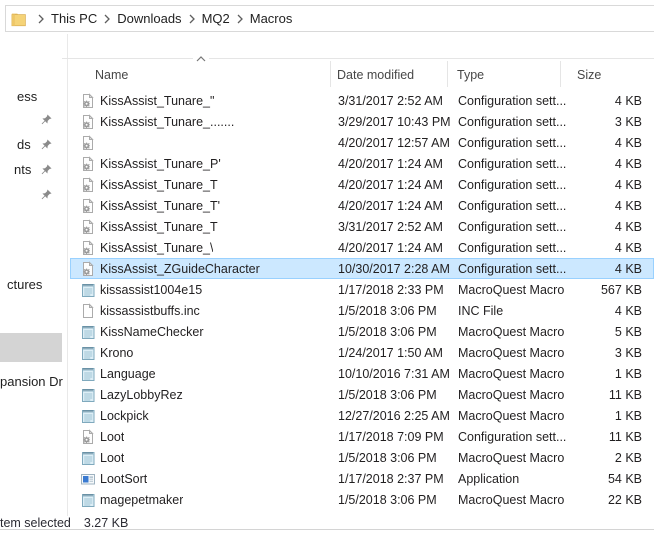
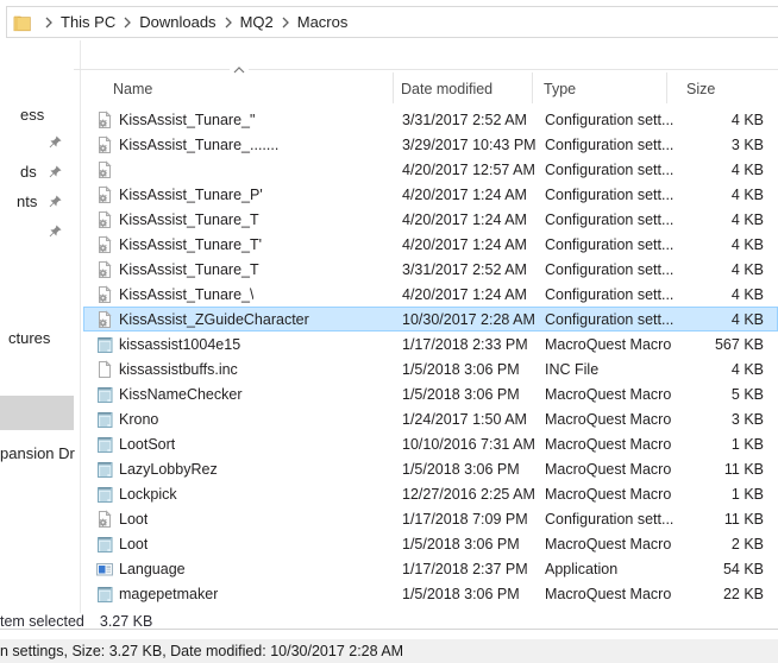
  This PC
  Downloads
  MQ2
  Macros
  ess
  ds
  nts
  ctures
  pansion Dr
  Name
  Date modified
  Type
  Size
  KissAssist_Tunare_"
  3/31/2017 2:52 AM
  Configuration sett...
  4 KB
  KissAssist_Tunare_.......
  3/29/2017 10:43 PM
  Configuration sett...
  3 KB
  4/20/2017 12:57 AM
  Configuration sett...
  4 KB
  KissAssist_Tunare_P'
  4/20/2017 1:24 AM
  Configuration sett...
  4 KB
  KissAssist_Tunare_T
  4/20/2017 1:24 AM
  Configuration sett...
  4 KB
  KissAssist_Tunare_T'
  4/20/2017 1:24 AM
  Configuration sett...
  4 KB
  KissAssist_Tunare_T
  3/31/2017 2:52 AM
  Configuration sett...
  4 KB
  KissAssist_Tunare_\
  4/20/2017 1:24 AM
  Configuration sett...
  4 KB
  KissAssist_ZGuideCharacter
  10/30/2017 2:28 AM
  Configuration sett...
  4 KB
  kissassist1004e15
  1/17/2018 2:33 PM
  MacroQuest Macro
  567 KB
  kissassistbuffs.inc
  1/5/2018 3:06 PM
  INC File
  4 KB
  KissNameChecker
  1/5/2018 3:06 PM
  MacroQuest Macro
  5 KB
  Krono
  1/24/2017 1:50 AM
  MacroQuest Macro
  3 KB
- Language
+ LootSort
  10/10/2016 7:31 AM
  MacroQuest Macro
  1 KB
  LazyLobbyRez
  1/5/2018 3:06 PM
  MacroQuest Macro
  11 KB
  Lockpick
  12/27/2016 2:25 AM
  MacroQuest Macro
  1 KB
  Loot
  1/17/2018 7:09 PM
  Configuration sett...
  11 KB
  Loot
  1/5/2018 3:06 PM
  MacroQuest Macro
  2 KB
- LootSort
+ Language
  1/17/2018 2:37 PM
  Application
  54 KB
  magepetmaker
  1/5/2018 3:06 PM
  MacroQuest Macro
  22 KB
  tem selected
  3.27 KB
+ n settings, Size: 3.27 KB, Date modified: 10/30/2017 2:28 AM
